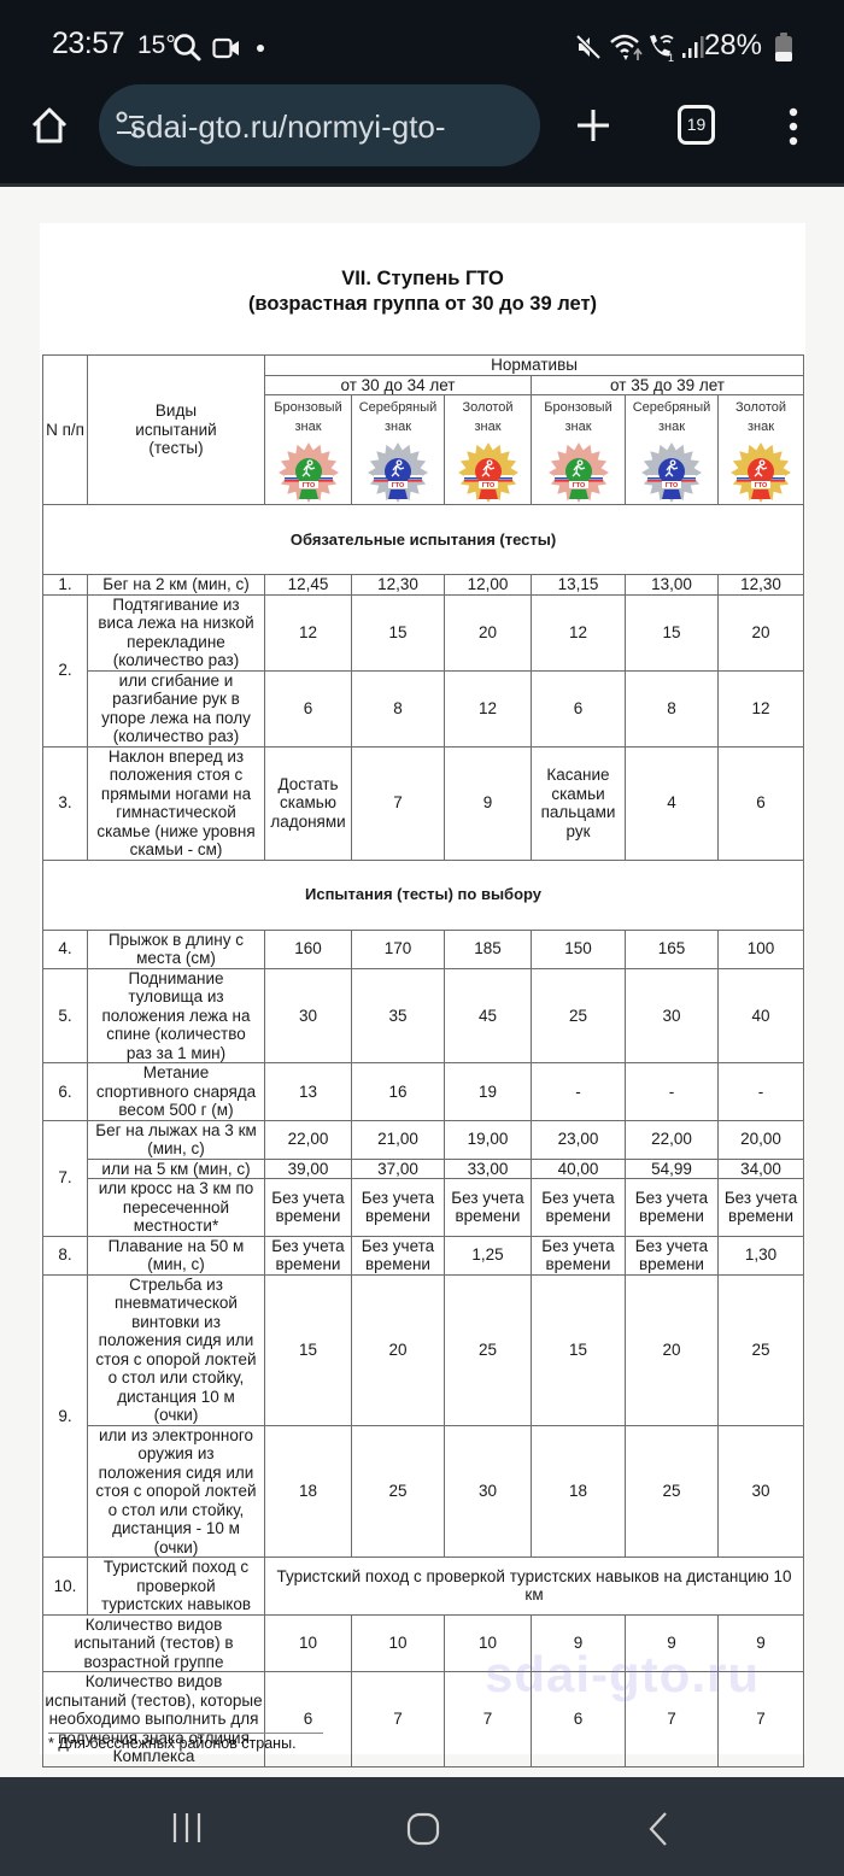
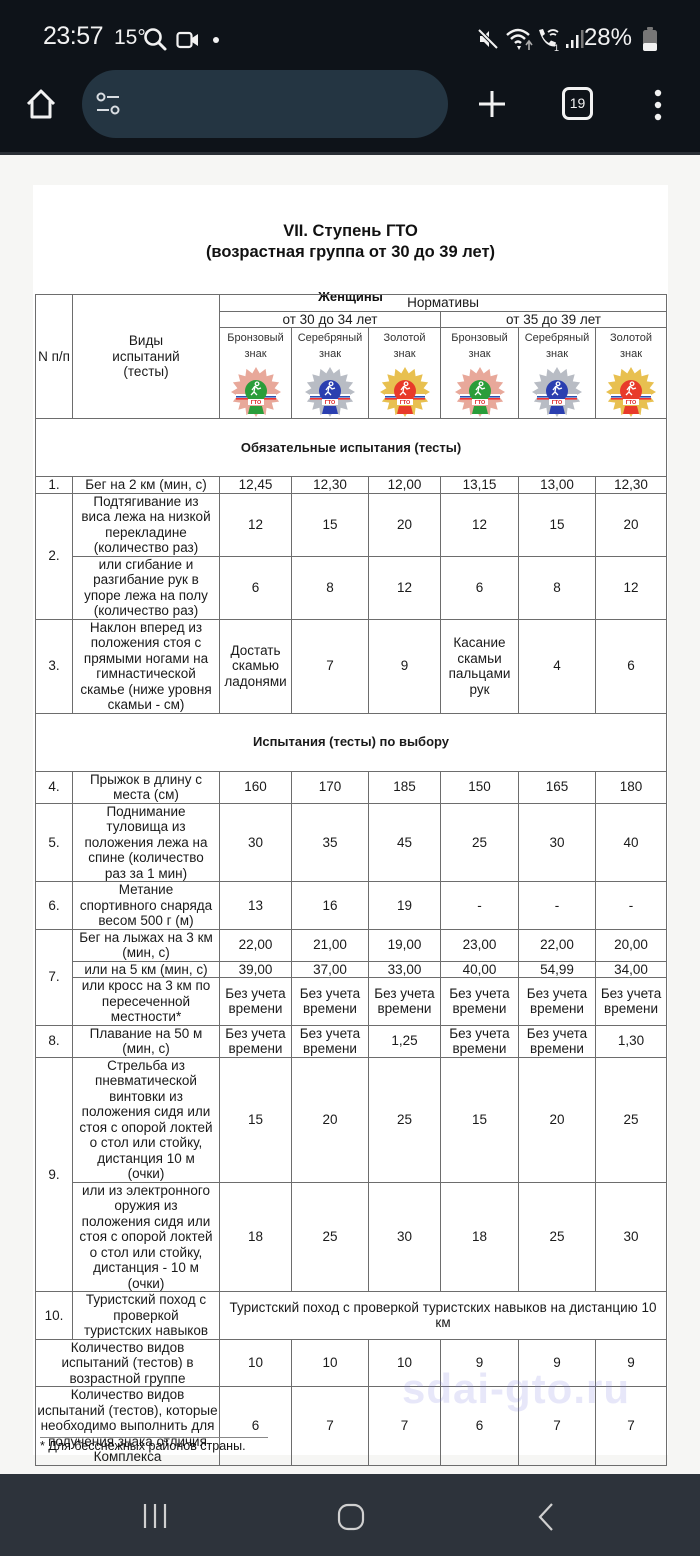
  23:57
  15°
  1
  28%
- sdai-gto.ru/normyi-gto-
  19
  VII. Ступень ГТО
  (возрастная группа от 30 до 39 лет)
+ Женщины
  N п/п	Виды испытаний (тесты)	Нормативы
  от 30 до 34 лет	от 35 до 39 лет
  Бронзовый знак	Серебряный знак	Золотой знак	Бронзовый знак	Серебряный знак	Золотой знак
  Обязательные испытания (тесты)
  1.	Бег на 2 км (мин, с)	12,45	12,30	12,00	13,15	13,00	12,30
  2.	Подтягивание из виса лежа на низкой перекладине (количество раз)	12	15	20	12	15	20
  или сгибание и разгибание рук в упоре лежа на полу (количество раз)	6	8	12	6	8	12
  3.	Наклон вперед из положения стоя с прямыми ногами на гимнастической скамье (ниже уровня скамьи - см)	Достать скамью ладонями	7	9	Касание скамьи пальцами рук	4	6
  Испытания (тесты) по выбору
- 4.	Прыжок в длину с места (см)	160	170	185	150	165	100
+ 4.	Прыжок в длину с места (см)	160	170	185	150	165	180
  5.	Поднимание туловища из положения лежа на спине (количество раз за 1 мин)	30	35	45	25	30	40
  6.	Метание спортивного снаряда весом 500 г (м)	13	16	19	-	-	-
  7.	Бег на лыжах на 3 км (мин, с)	22,00	21,00	19,00	23,00	22,00	20,00
  или на 5 км (мин, с)	39,00	37,00	33,00	40,00	54,99	34,00
  или кросс на 3 км по пересеченной местности*	Без учета времени	Без учета времени	Без учета времени	Без учета времени	Без учета времени	Без учета времени
  8.	Плавание на 50 м (мин, с)	Без учета времени	Без учета времени	1,25	Без учета времени	Без учета времени	1,30
  9.	Стрельба из пневматической винтовки из положения сидя или стоя с опорой локтей о стол или стойку, дистанция 10 м (очки)	15	20	25	15	20	25
  или из электронного оружия из положения сидя или стоя с опорой локтей о стол или стойку, дистанция - 10 м (очки)	18	25	30	18	25	30
  10.	Туристский поход с проверкой туристских навыков	Туристский поход с проверкой туристских навыков на дистанцию 10 км
  Количество видов испытаний (тестов) в возрастной группе	10	10	10	9	9	9
  Количество видов испытаний (тестов), которые необходимо выполнить для получения знака отличия Комплекса	6	7	7	6	7	7
  sdai-gto.ru
  * Для бесснежных районов страны.
